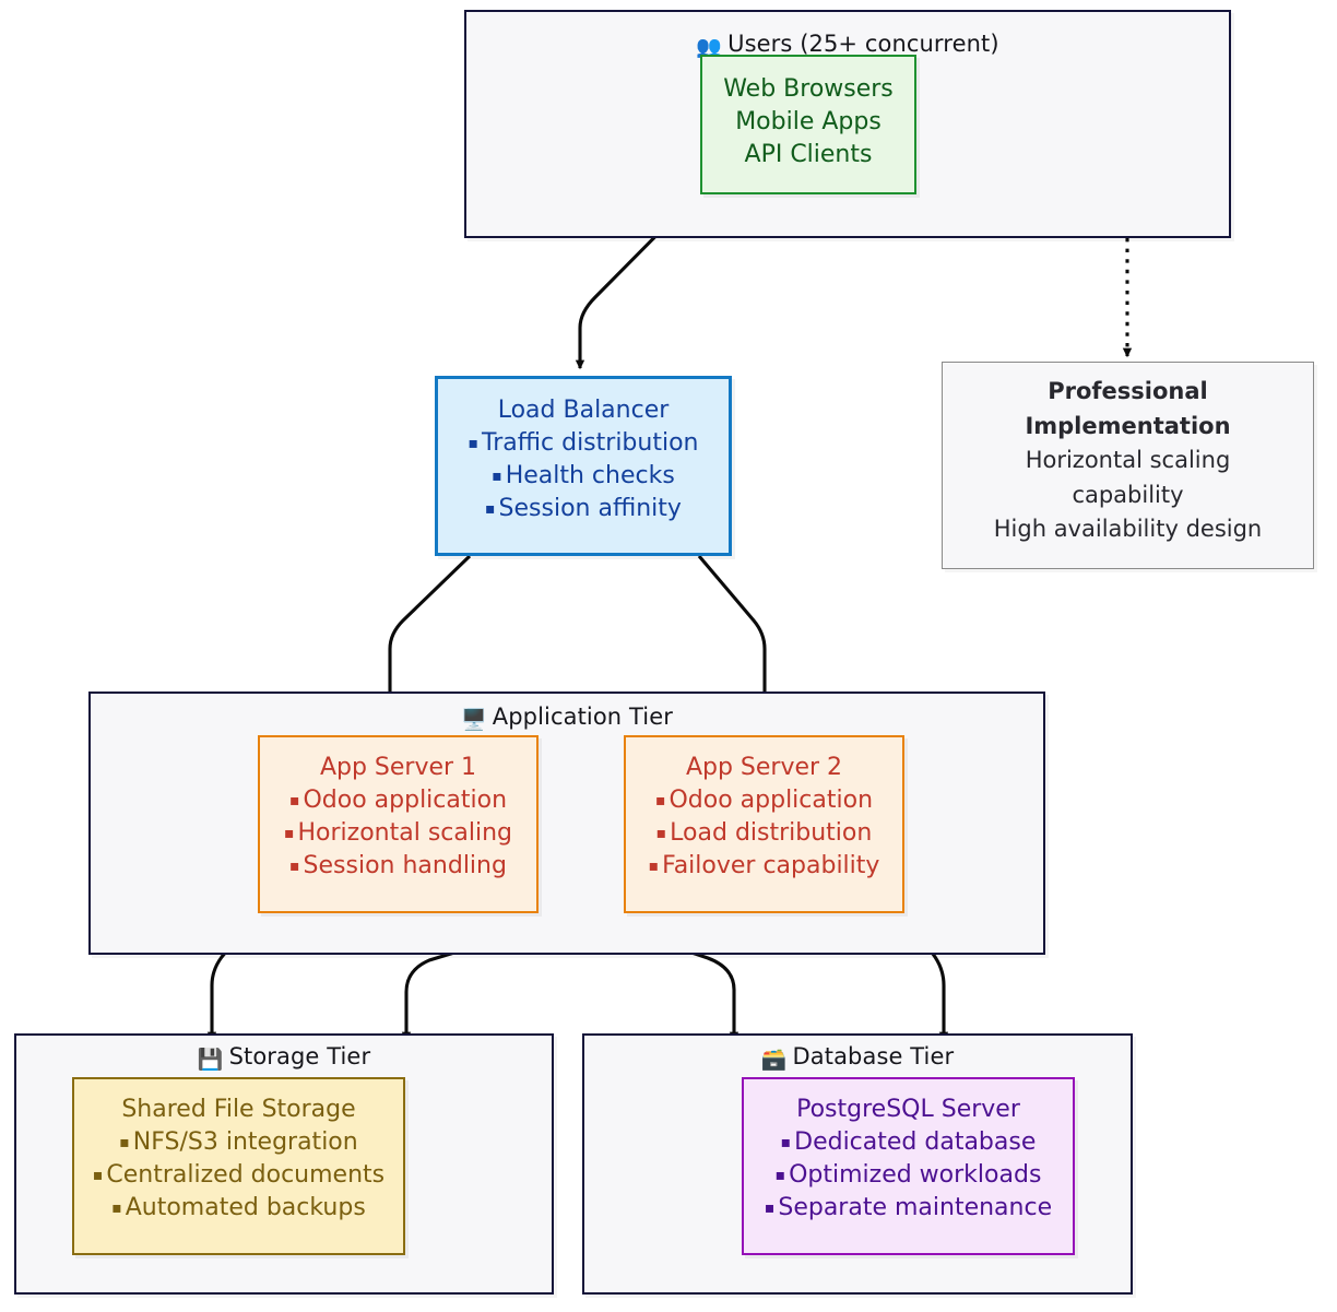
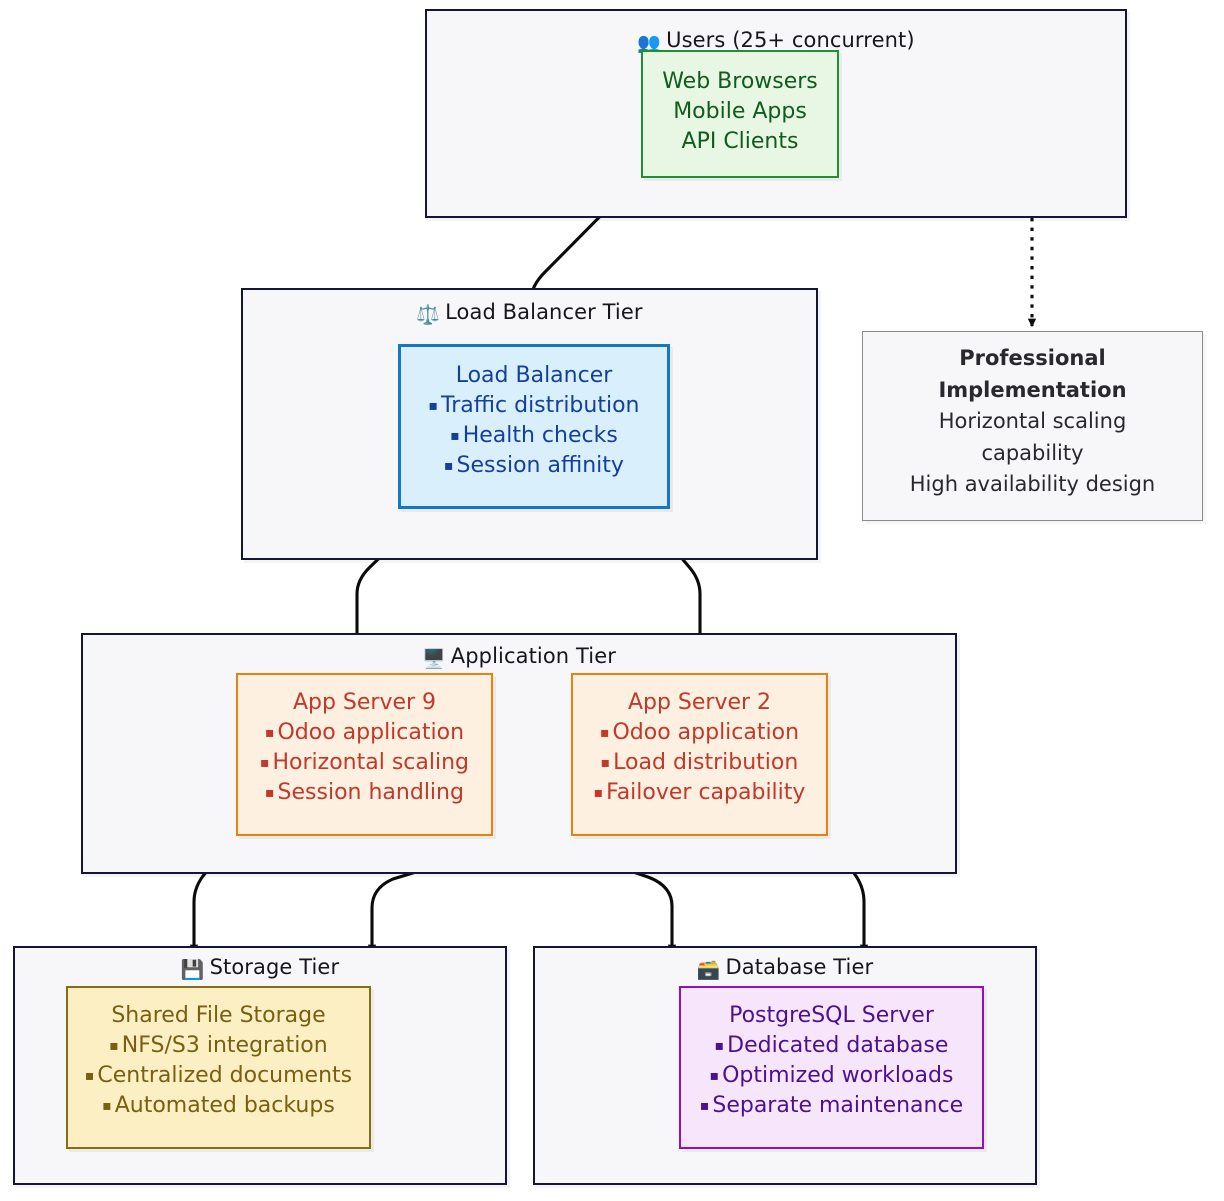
  👥 Users (25+ concurrent)
  Web Browsers
  Mobile Apps
  API Clients
  Professional
  Implementation
  Horizontal scaling
  capability
  High availability design
+ ⚖️ Load Balancer Tier
  Load Balancer
  ▪ Traffic distribution
  ▪ Health checks
  ▪ Session affinity
  🖥️ Application Tier
- App Server 1
+ App Server 9
  ▪ Odoo application
  ▪ Horizontal scaling
  ▪ Session handling
  App Server 2
  ▪ Odoo application
  ▪ Load distribution
  ▪ Failover capability
  💾 Storage Tier
  Shared File Storage
  ▪ NFS/S3 integration
  ▪ Centralized documents
  ▪ Automated backups
  🗃️ Database Tier
  PostgreSQL Server
  ▪ Dedicated database
  ▪ Optimized workloads
  ▪ Separate maintenance
